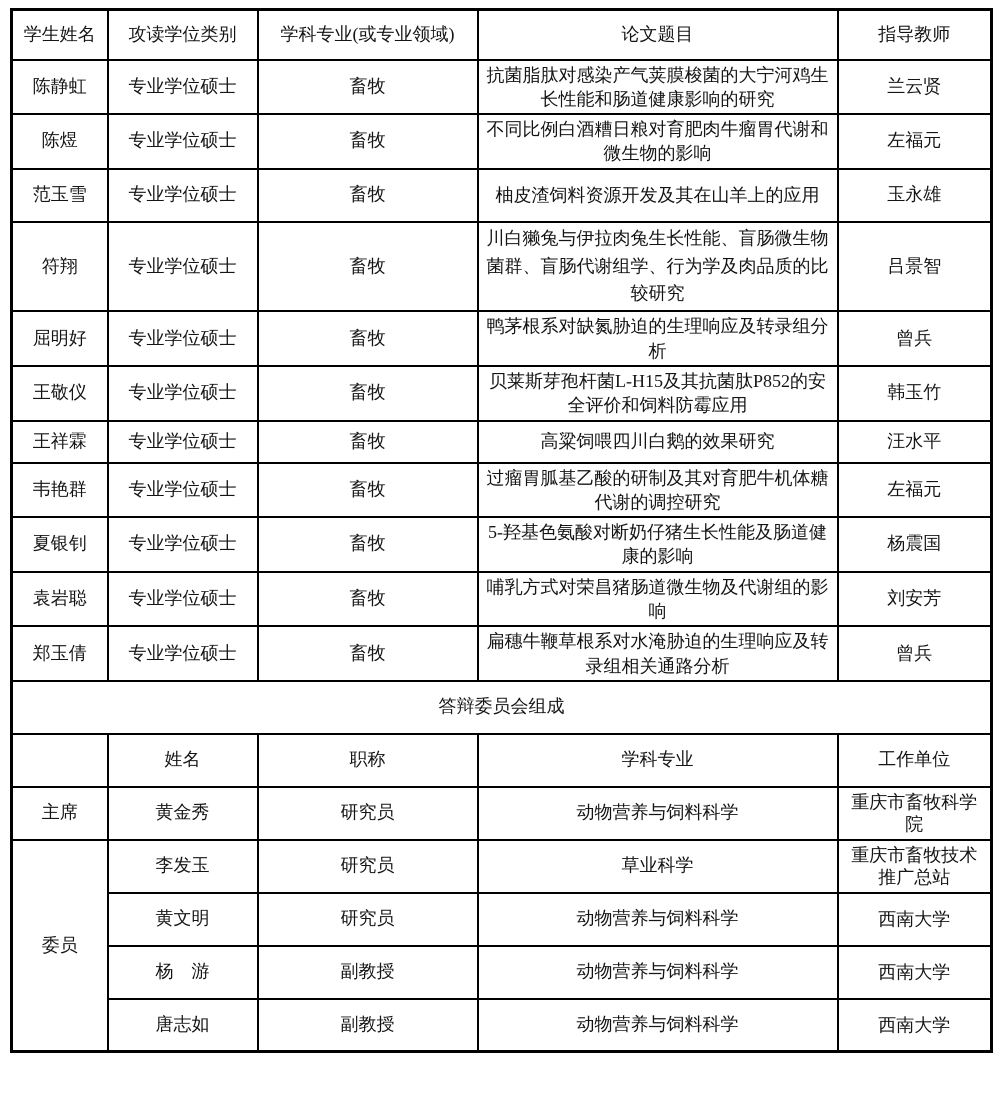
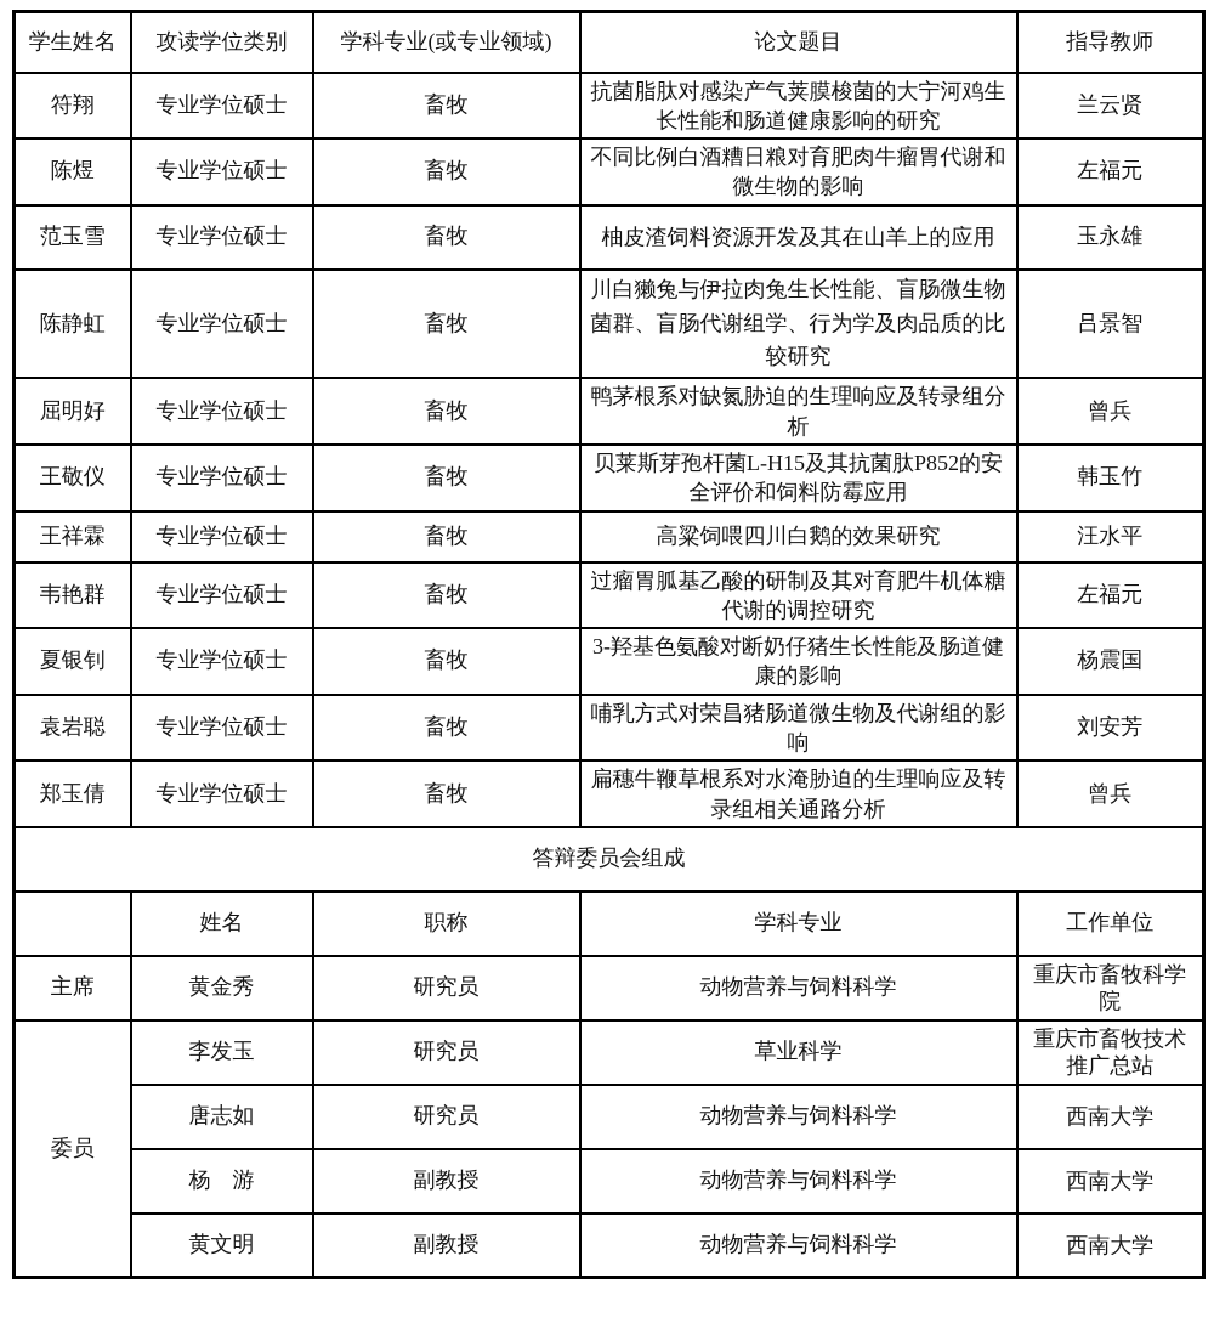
  学生姓名	攻读学位类别	学科专业(或专业领域)	论文题目	指导教师
- 陈静虹	专业学位硕士	畜牧	抗菌脂肽对感染产气荚膜梭菌的大宁河鸡生长性能和肠道健康影响的研究	兰云贤
+ 符翔	专业学位硕士	畜牧	抗菌脂肽对感染产气荚膜梭菌的大宁河鸡生长性能和肠道健康影响的研究	兰云贤
  陈煜	专业学位硕士	畜牧	不同比例白酒糟日粮对育肥肉牛瘤胃代谢和微生物的影响	左福元
  范玉雪	专业学位硕士	畜牧	柚皮渣饲料资源开发及其在山羊上的应用	玉永雄
- 符翔	专业学位硕士	畜牧	川白獭兔与伊拉肉兔生长性能、盲肠微生物菌群、盲肠代谢组学、行为学及肉品质的比较研究	吕景智
+ 陈静虹	专业学位硕士	畜牧	川白獭兔与伊拉肉兔生长性能、盲肠微生物菌群、盲肠代谢组学、行为学及肉品质的比较研究	吕景智
  屈明好	专业学位硕士	畜牧	鸭茅根系对缺氮胁迫的生理响应及转录组分析	曾兵
  王敬仪	专业学位硕士	畜牧	贝莱斯芽孢杆菌L-H15及其抗菌肽P852的安全评价和饲料防霉应用	韩玉竹
  王祥霖	专业学位硕士	畜牧	高粱饲喂四川白鹅的效果研究	汪水平
  韦艳群	专业学位硕士	畜牧	过瘤胃胍基乙酸的研制及其对育肥牛机体糖代谢的调控研究	左福元
- 夏银钊	专业学位硕士	畜牧	5-羟基色氨酸对断奶仔猪生长性能及肠道健康的影响	杨震国
+ 夏银钊	专业学位硕士	畜牧	3-羟基色氨酸对断奶仔猪生长性能及肠道健康的影响	杨震国
  袁岩聪	专业学位硕士	畜牧	哺乳方式对荣昌猪肠道微生物及代谢组的影响	刘安芳
  郑玉倩	专业学位硕士	畜牧	扁穗牛鞭草根系对水淹胁迫的生理响应及转录组相关通路分析	曾兵
  答辩委员会组成
  	姓名	职称	学科专业	工作单位
  主席	黄金秀	研究员	动物营养与饲料科学	重庆市畜牧科学院
  委员	李发玉	研究员	草业科学	重庆市畜牧技术推广总站
- 黄文明	研究员	动物营养与饲料科学	西南大学
+ 唐志如	研究员	动物营养与饲料科学	西南大学
  杨 游	副教授	动物营养与饲料科学	西南大学
- 唐志如	副教授	动物营养与饲料科学	西南大学
+ 黄文明	副教授	动物营养与饲料科学	西南大学
